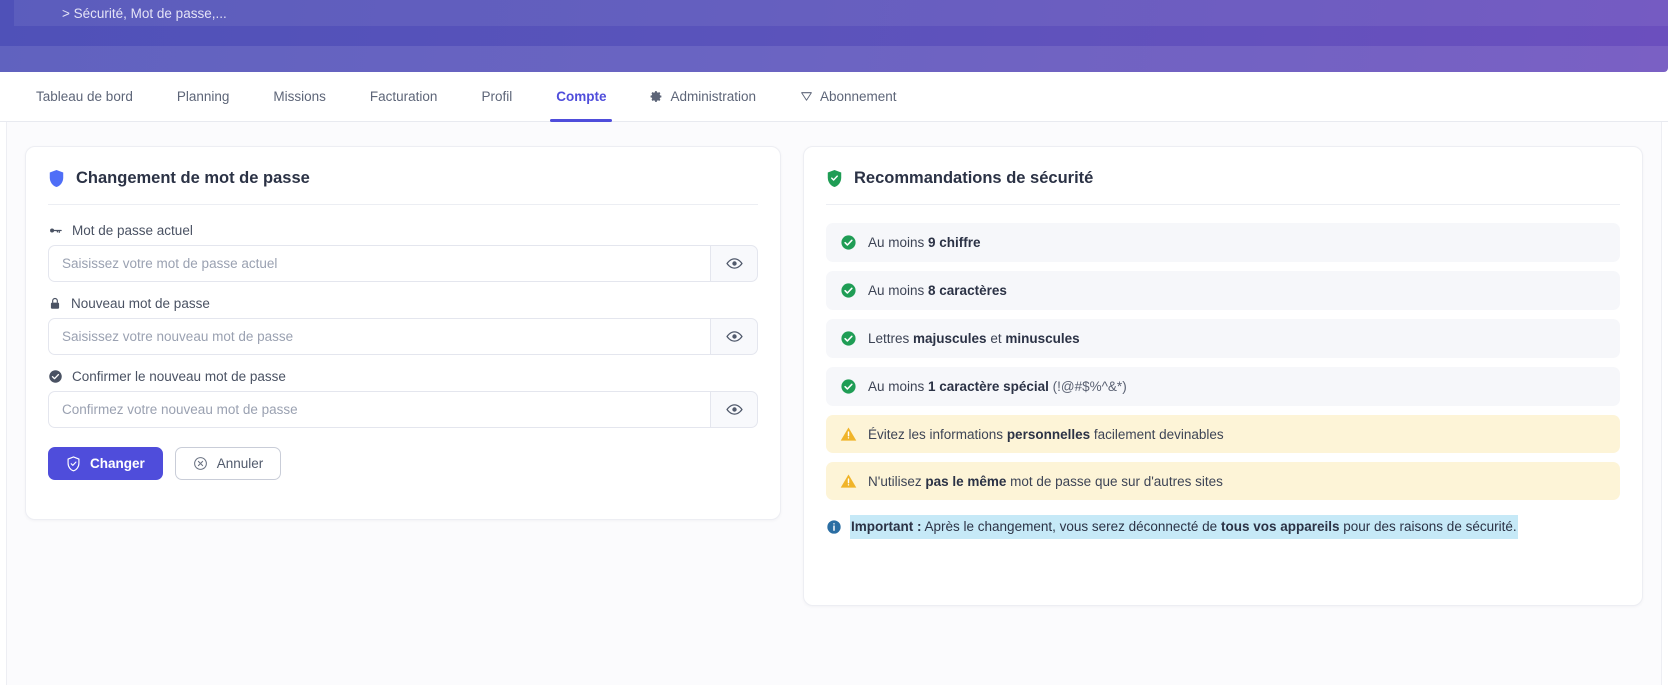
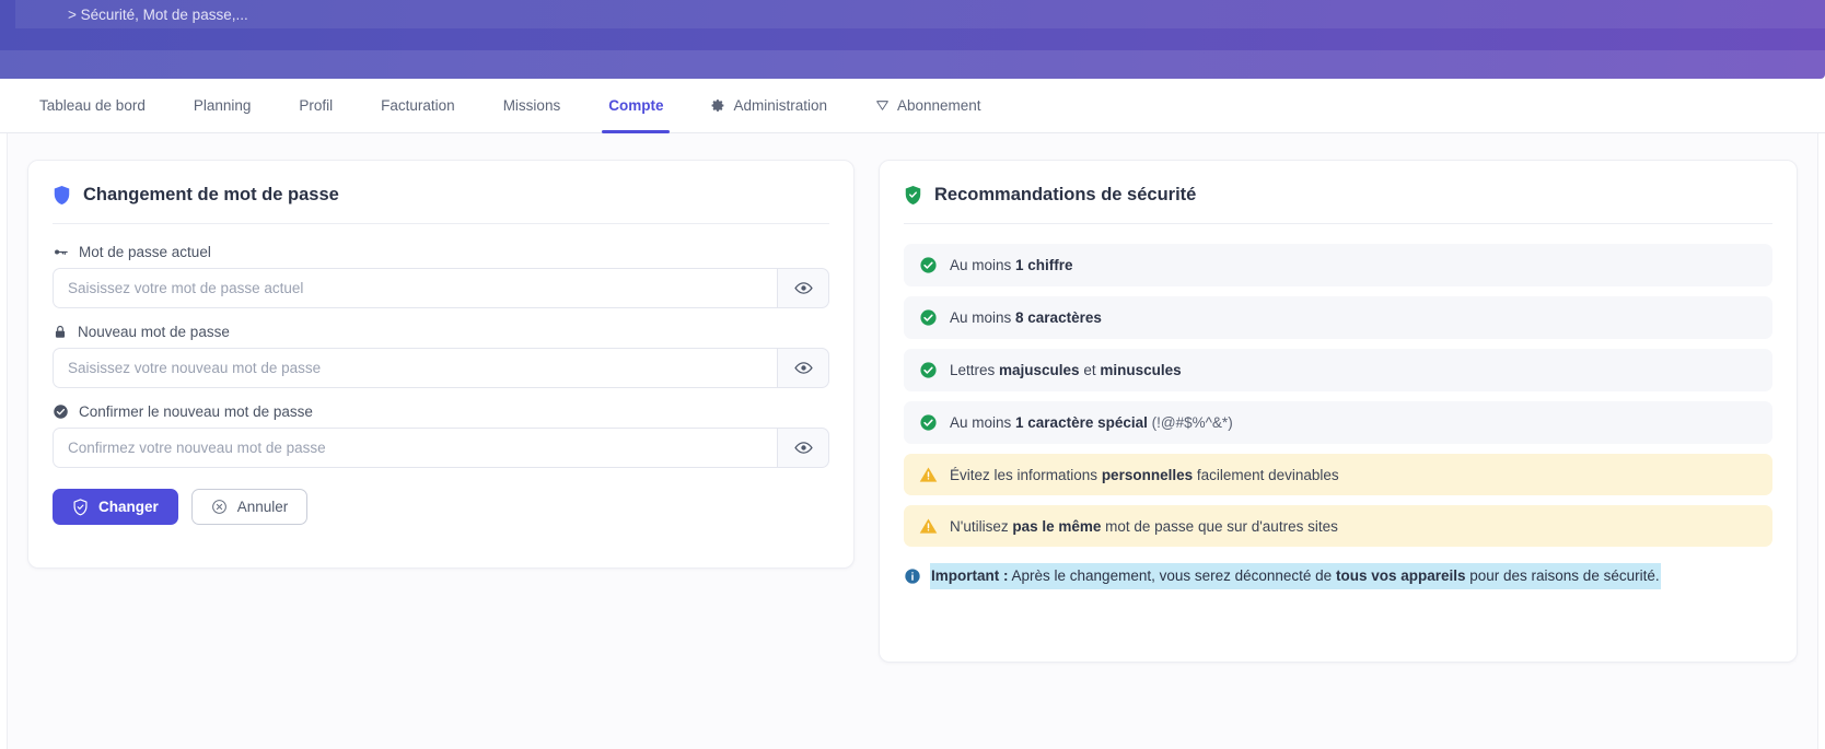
  > Sécurité, Mot de passe,...
  Tableau de bord
  Planning
- Missions
+ Profil
  Facturation
- Profil
+ Missions
  Compte
  Administration
  Abonnement
  Changement de mot de passe
  Mot de passe actuel
  Saisissez votre mot de passe actuel
  Nouveau mot de passe
  Saisissez votre nouveau mot de passe
  Confirmer le nouveau mot de passe
  Confirmez votre nouveau mot de passe
  Changer
  Annuler
  Recommandations de sécurité
- Au moins 9 chiffre
+ Au moins 1 chiffre
  Au moins 8 caractères
  Lettres majuscules et minuscules
  Au moins 1 caractère spécial (!@#$%^&*)
  Évitez les informations personnelles facilement devinables
  N'utilisez pas le même mot de passe que sur d'autres sites
  Important : Après le changement, vous serez déconnecté de tous vos appareils pour des raisons de sécurité.
